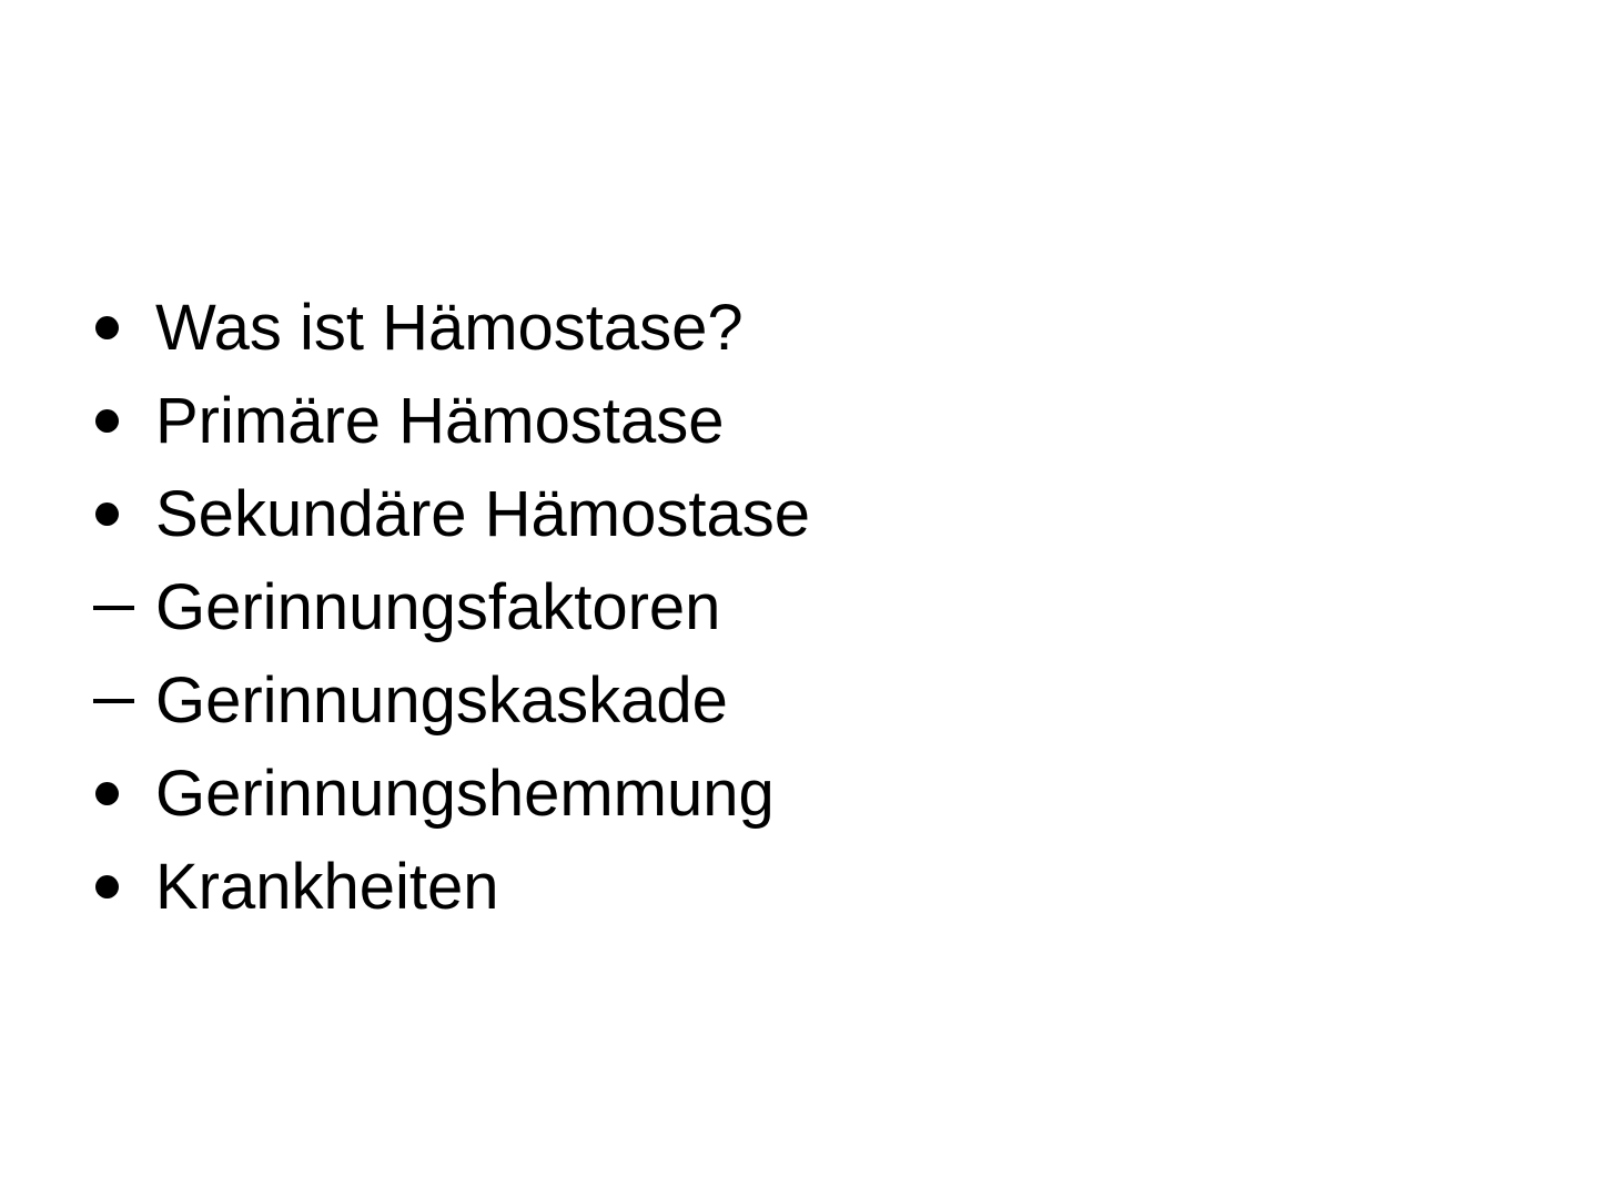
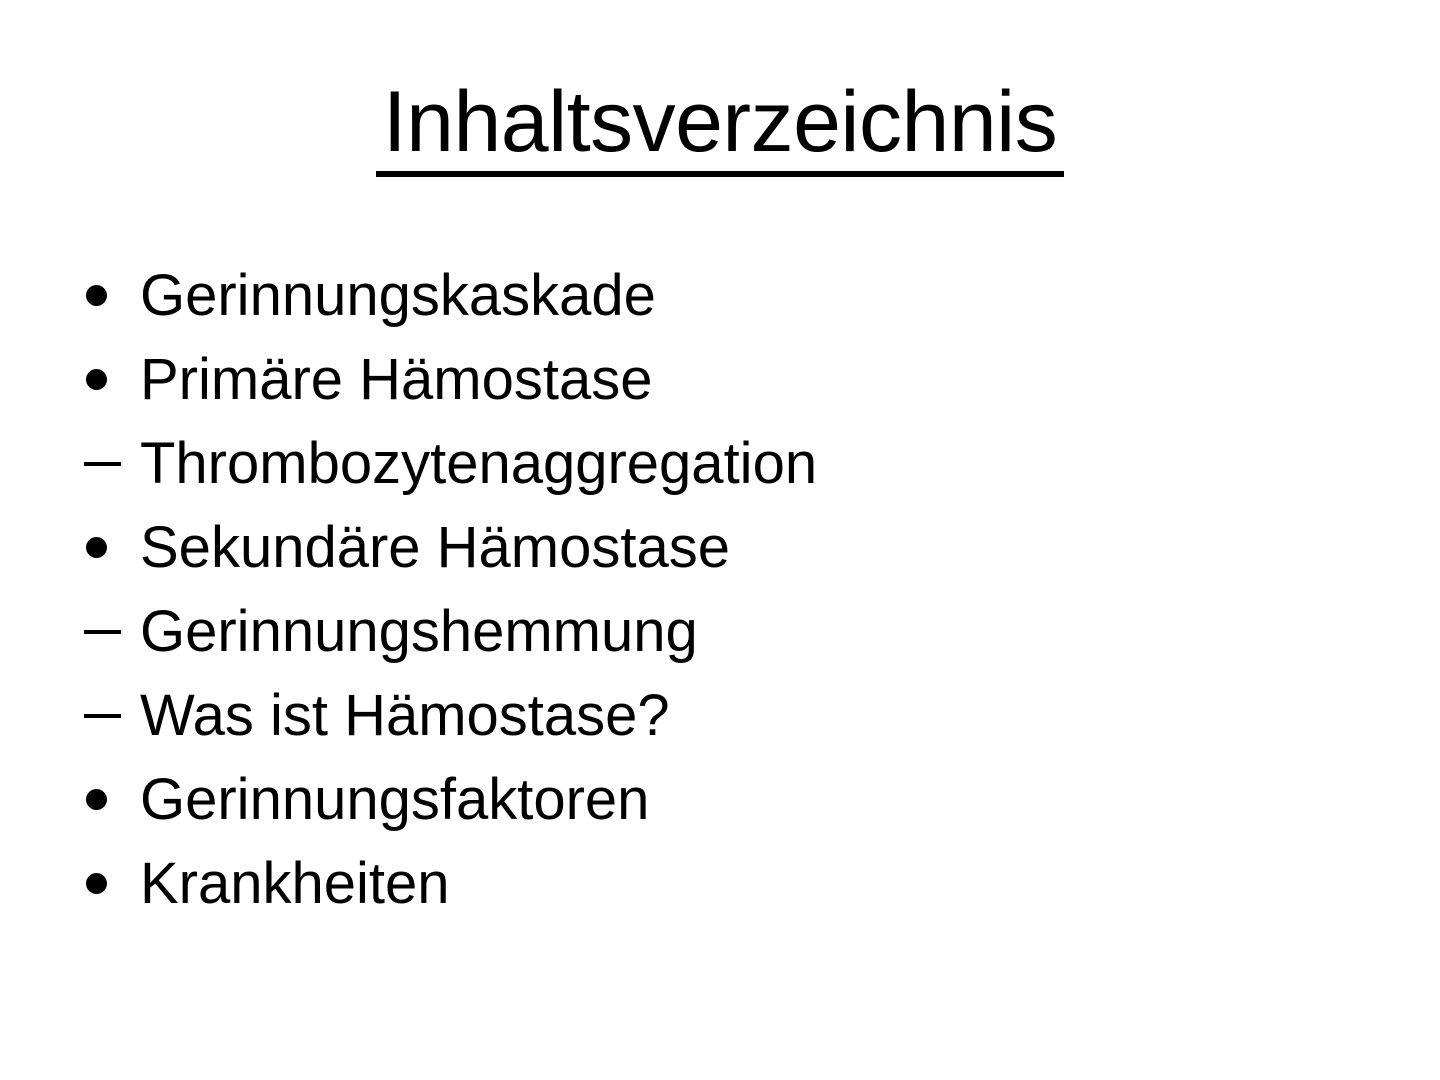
+ Inhaltsverzeichnis
- Was ist Hämostase?
+ Gerinnungskaskade
  Primäre Hämostase
+ Thrombozytenaggregation
  Sekundäre Hämostase
- Gerinnungsfaktoren
+ Gerinnungshemmung
- Gerinnungskaskade
+ Was ist Hämostase?
- Gerinnungshemmung
+ Gerinnungsfaktoren
  Krankheiten
